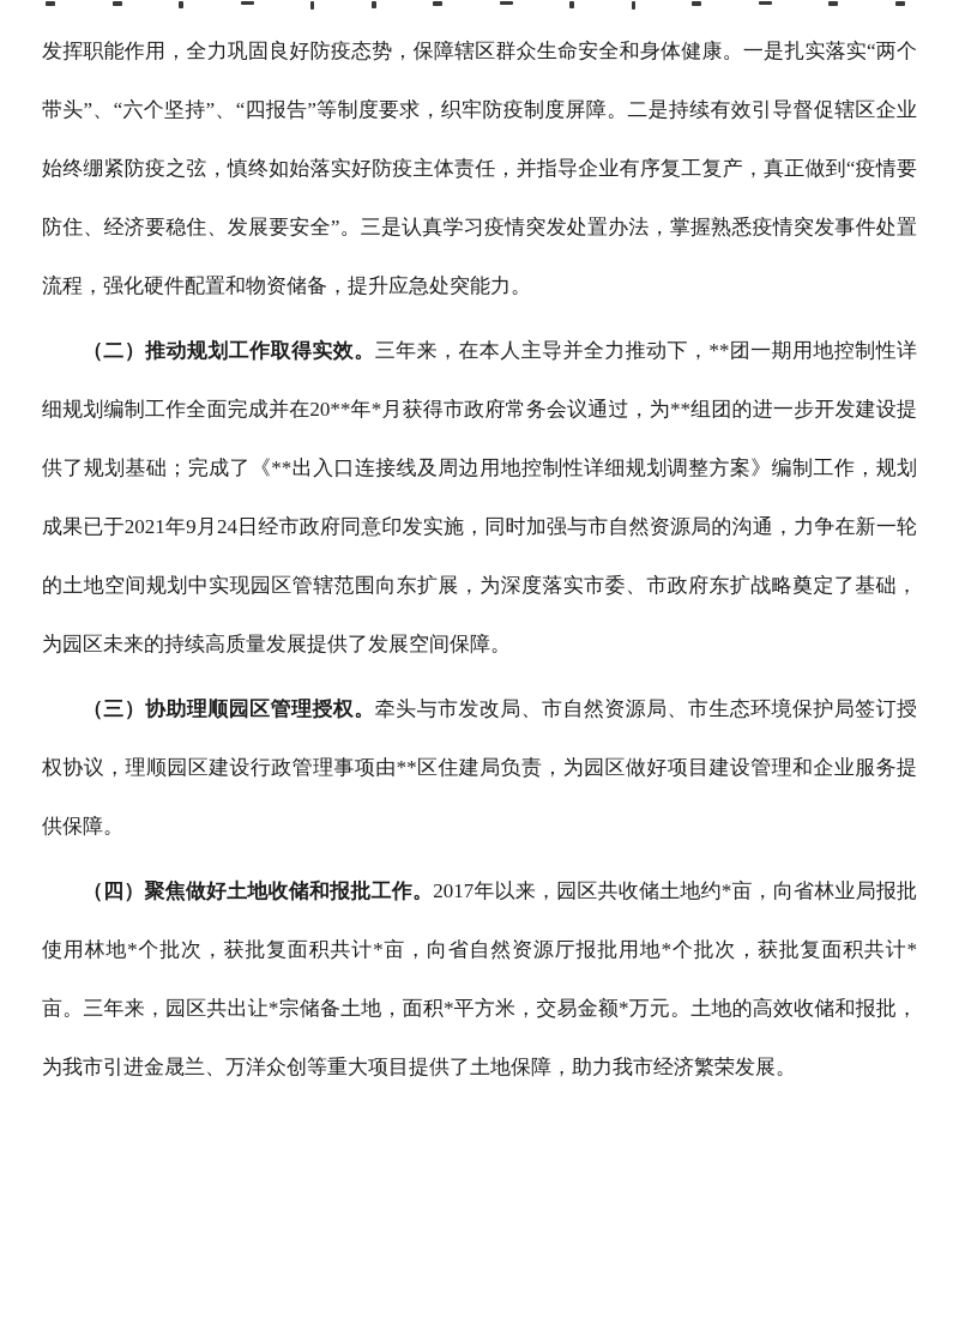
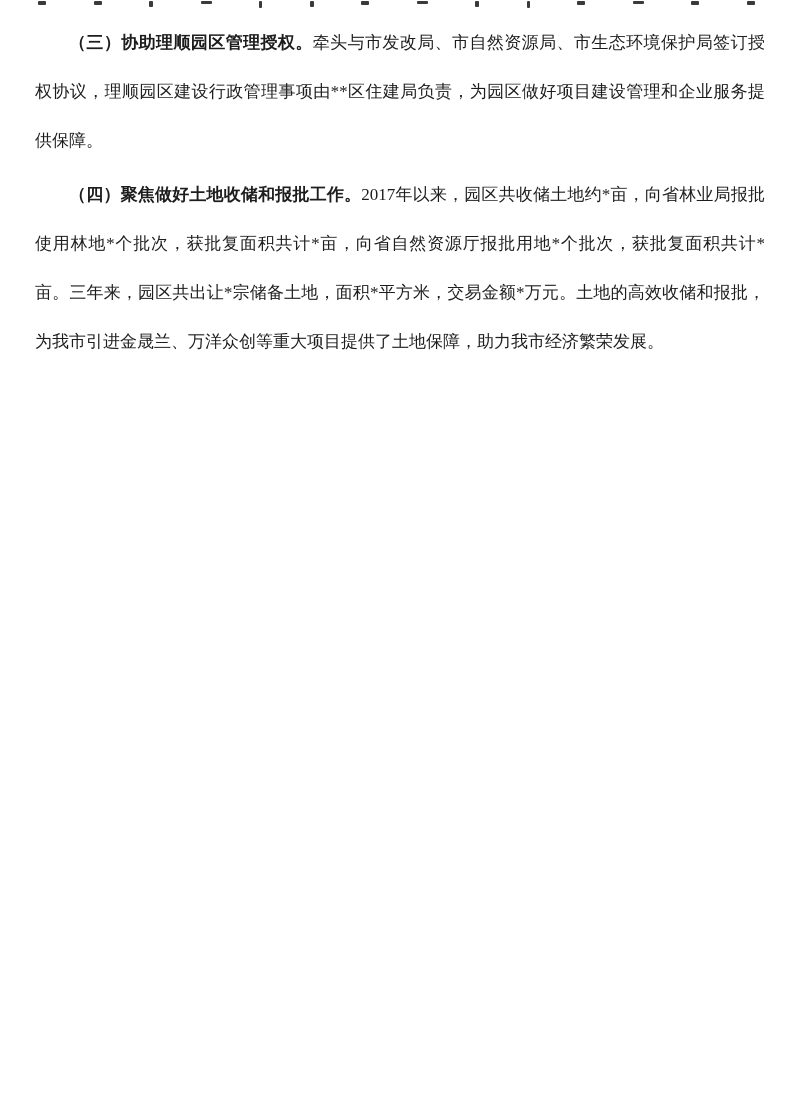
- 发挥职能作用，全力巩固良好防疫态势，保障辖区群众生命安全和身体健康。一是扎实落实“两个带头”、“六个坚持”、“四报告”等制度要求，织牢防疫制度屏障。二是持续有效引导督促辖区企业始终绷紧防疫之弦，慎终如始落实好防疫主体责任，并指导企业有序复工复产，真正做到“疫情要防住、经济要稳住、发展要安全”。三是认真学习疫情突发处置办法，掌握熟悉疫情突发事件处置流程，强化硬件配置和物资储备，提升应急处突能力。
- （二）推动规划工作取得实效。三年来，在本人主导并全力推动下，**团一期用地控制性详细规划编制工作全面完成并在20**年*月获得市政府常务会议通过，为**组团的进一步开发建设提供了规划基础；完成了《**出入口连接线及周边用地控制性详细规划调整方案》编制工作，规划成果已于2021年9月24日经市政府同意印发实施，同时加强与市自然资源局的沟通，力争在新一轮的土地空间规划中实现园区管辖范围向东扩展，为深度落实市委、市政府东扩战略奠定了基础，为园区未来的持续高质量发展提供了发展空间保障。
  （三）协助理顺园区管理授权。牵头与市发改局、市自然资源局、市生态环境保护局签订授权协议，理顺园区建设行政管理事项由**区住建局负责，为园区做好项目建设管理和企业服务提供保障。
  （四）聚焦做好土地收储和报批工作。2017年以来，园区共收储土地约*亩，向省林业局报批使用林地*个批次，获批复面积共计*亩，向省自然资源厅报批用地*个批次，获批复面积共计*亩。三年来，园区共出让*宗储备土地，面积*平方米，交易金额*万元。土地的高效收储和报批，为我市引进金晟兰、万洋众创等重大项目提供了土地保障，助力我市经济繁荣发展。
